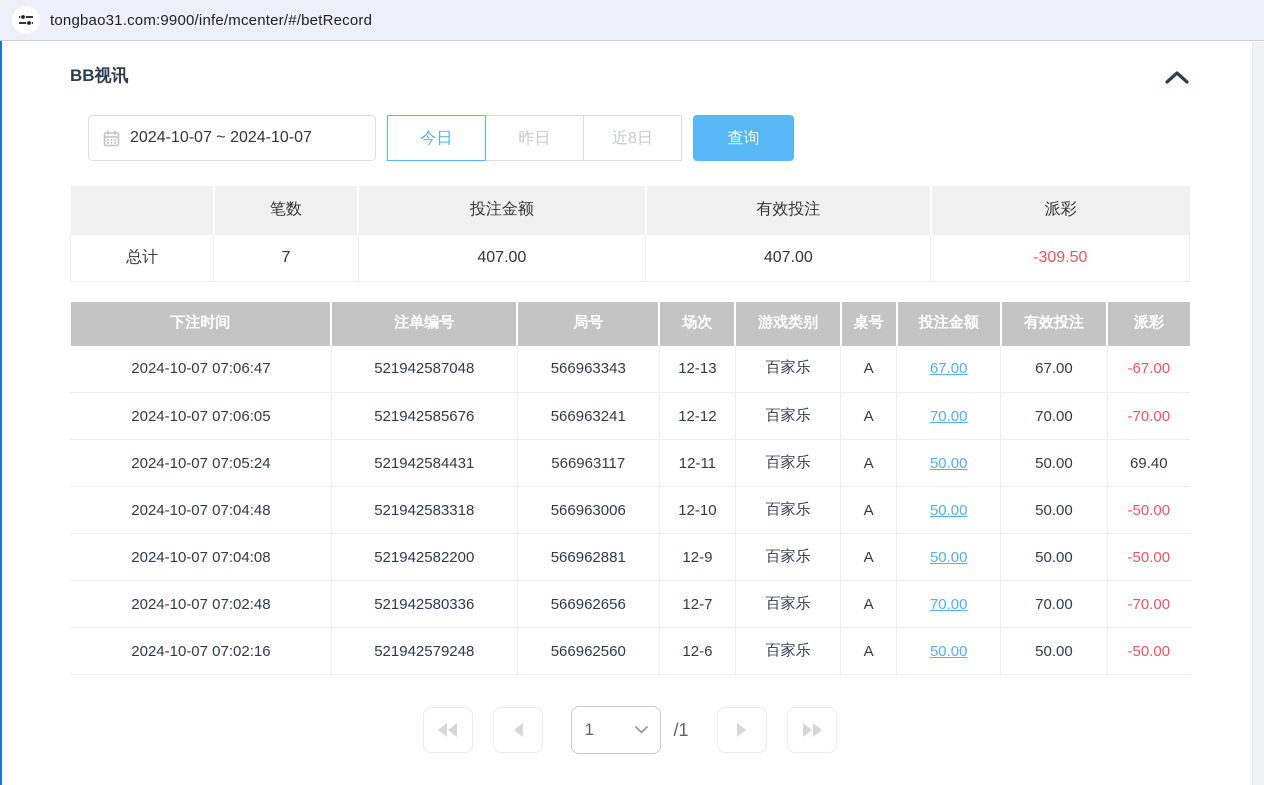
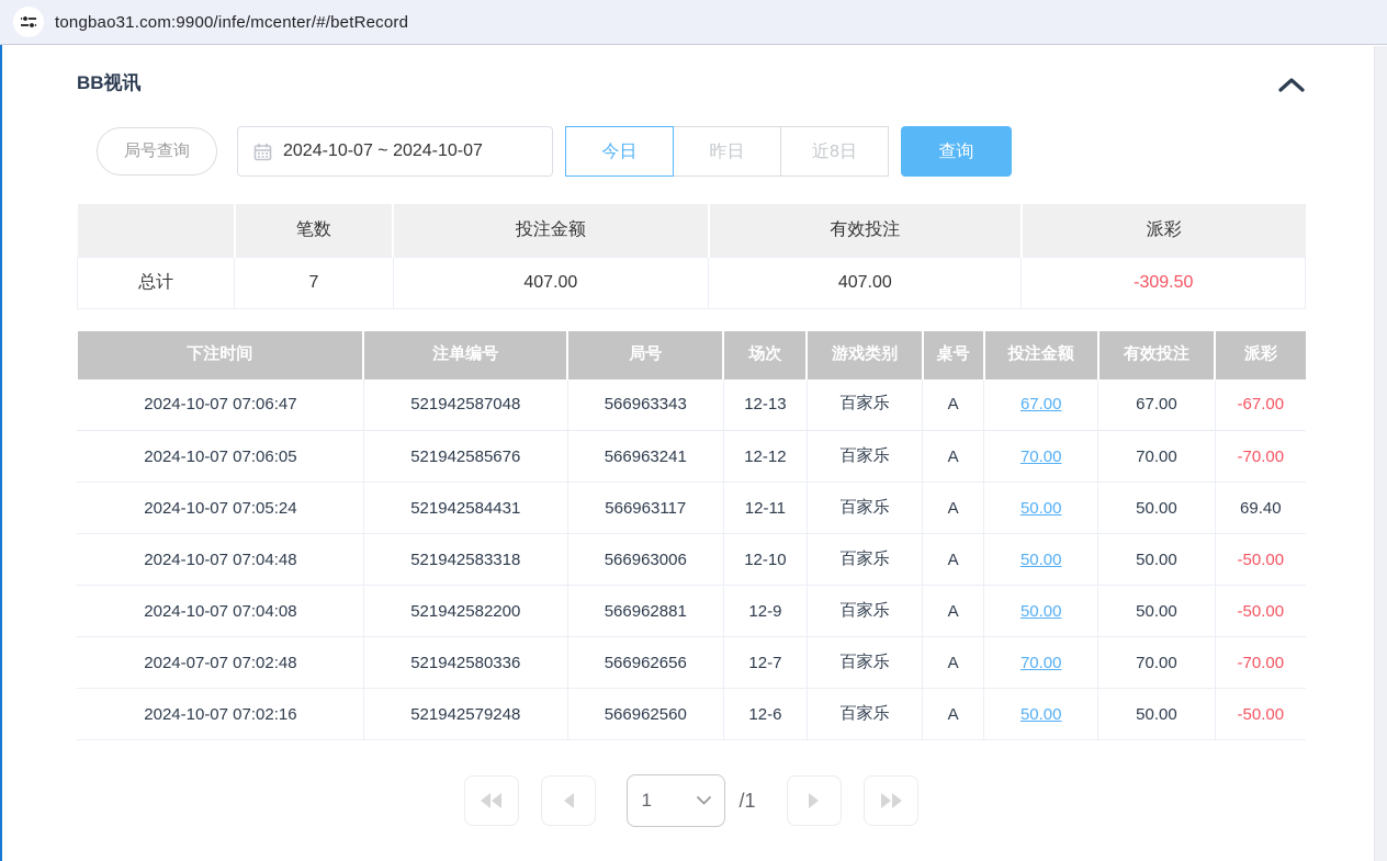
  tongbao31.com:9900/infe/mcenter/#/betRecord
  BB视讯
+ 局号查询
  2024-10-07 ~ 2024-10-07
  今日
  昨日
  近8日
  查询
  	笔数	投注金额	有效投注	派彩
  总计	7	407.00	407.00	-309.50
  下注时间	注单编号	局号	场次	游戏类别	桌号	投注金额	有效投注	派彩
  2024-10-07 07:06:47	521942587048	566963343	12-13	百家乐	A	67.00	67.00	-67.00
  2024-10-07 07:06:05	521942585676	566963241	12-12	百家乐	A	70.00	70.00	-70.00
  2024-10-07 07:05:24	521942584431	566963117	12-11	百家乐	A	50.00	50.00	69.40
  2024-10-07 07:04:48	521942583318	566963006	12-10	百家乐	A	50.00	50.00	-50.00
  2024-10-07 07:04:08	521942582200	566962881	12-9	百家乐	A	50.00	50.00	-50.00
- 2024-10-07 07:02:48	521942580336	566962656	12-7	百家乐	A	70.00	70.00	-70.00
+ 2024-07-07 07:02:48	521942580336	566962656	12-7	百家乐	A	70.00	70.00	-70.00
  2024-10-07 07:02:16	521942579248	566962560	12-6	百家乐	A	50.00	50.00	-50.00
  1
  /1
